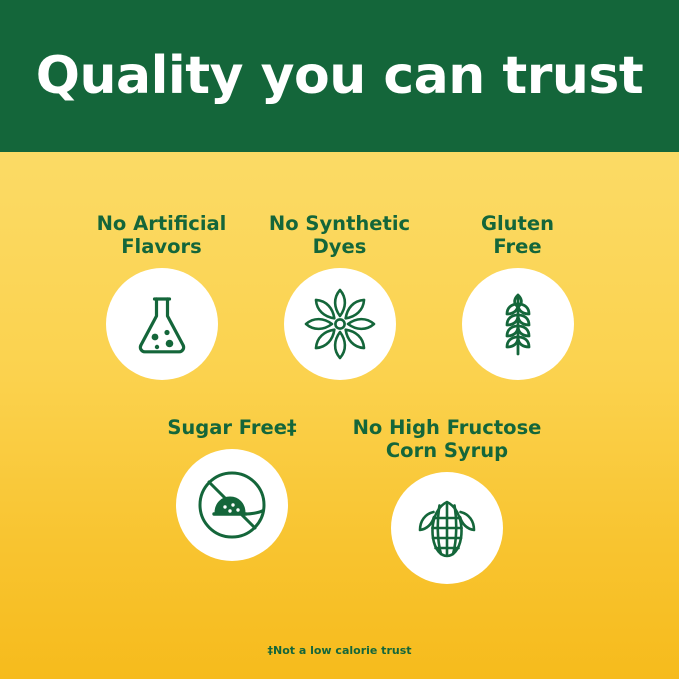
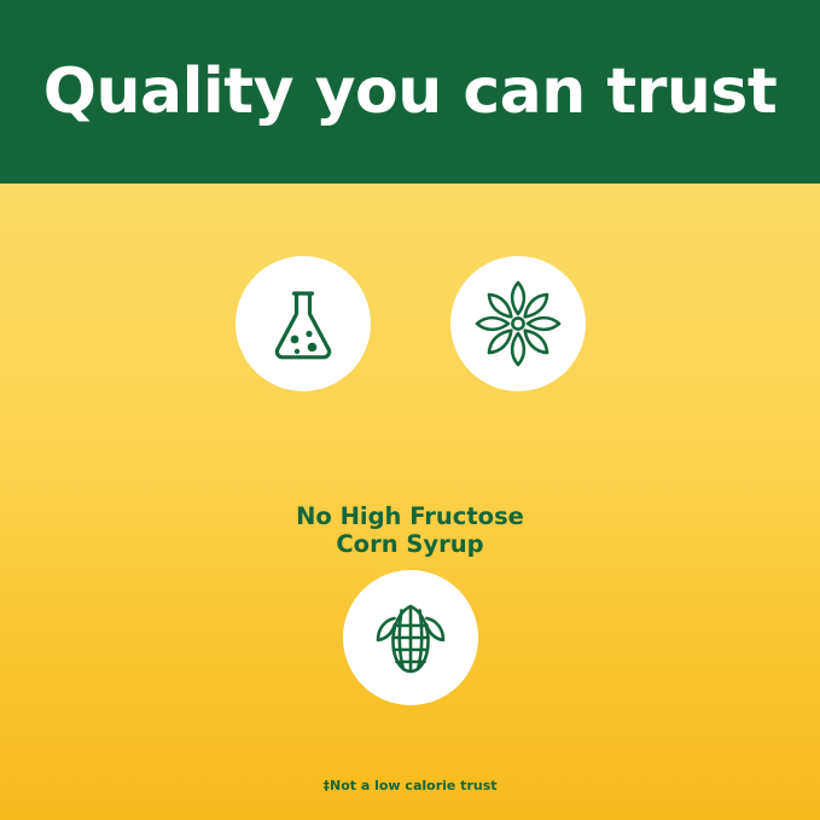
  Quality you can trust
- No Artificial
- Flavors
- No Synthetic
- Dyes
- Gluten
- Free
- Sugar Free‡
  No High Fructose
  Corn Syrup
  ‡Not a low calorie trust
